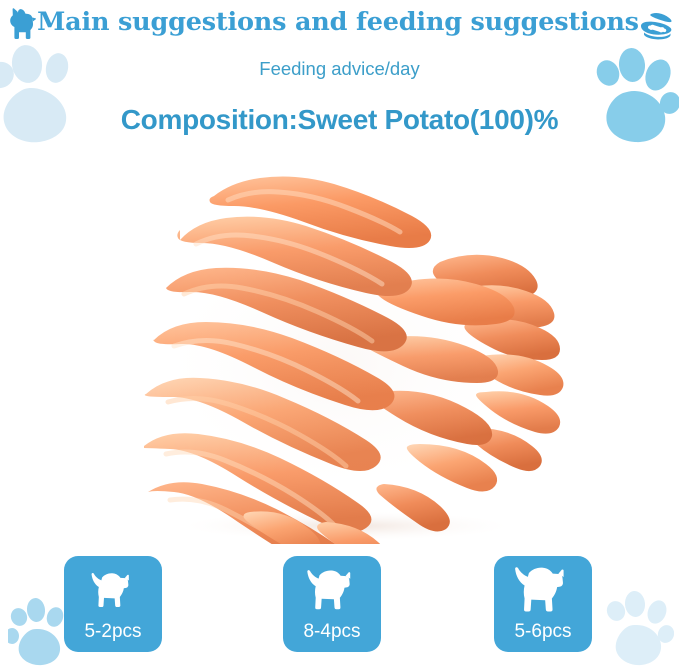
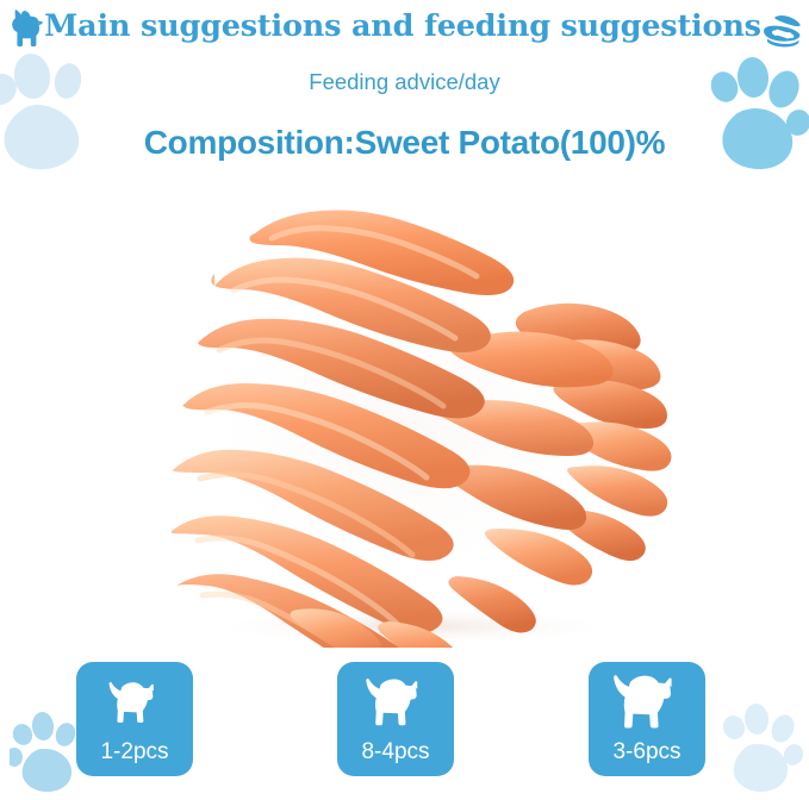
  Main suggestions and feeding suggestions
  Feeding advice/day
  Composition:Sweet Potato(100)%
- 5-2pcs
+ 1-2pcs
  8-4pcs
- 5-6pcs
+ 3-6pcs
